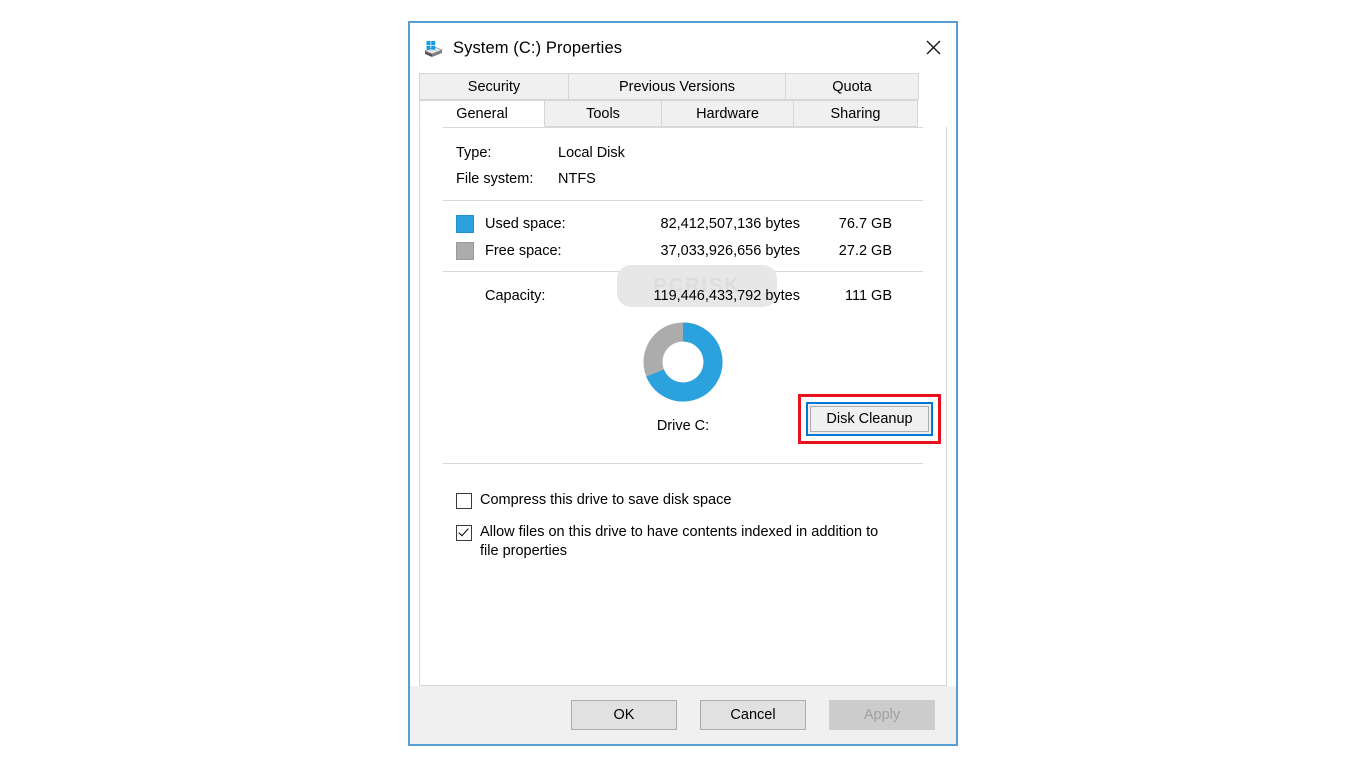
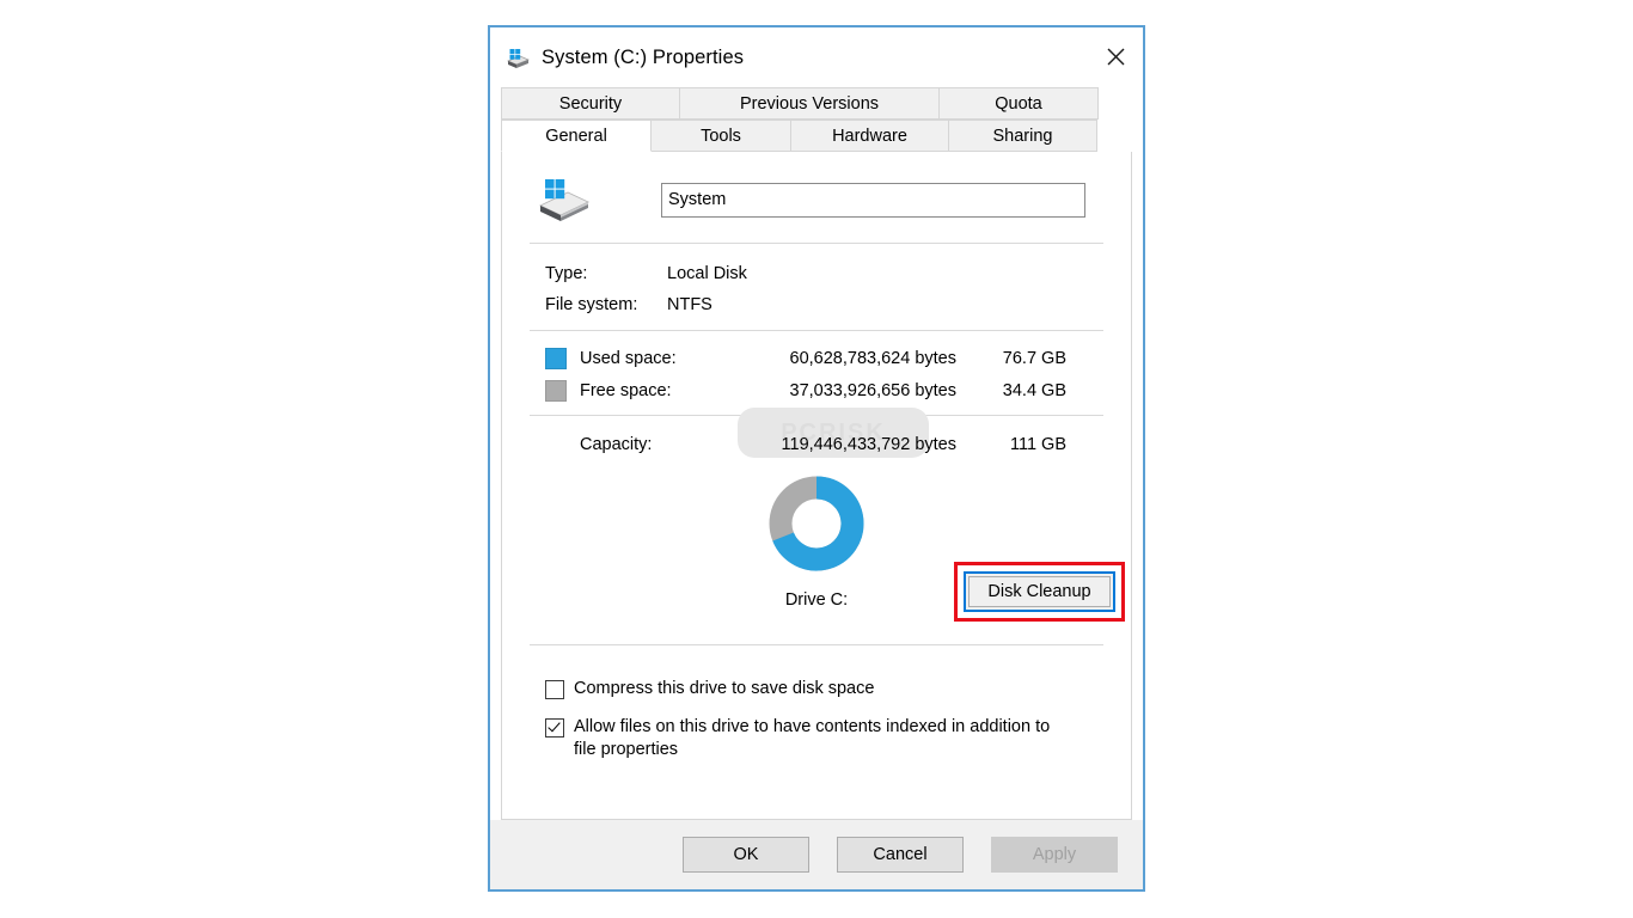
  System (C:) Properties
  Security
  Previous Versions
  Quota
  General
  Tools
  Hardware
  Sharing
+ System
  Type:
  Local Disk
  File system:
  NTFS
  Used space:
- 82,412,507,136 bytes
+ 60,628,783,624 bytes
  76.7 GB
  Free space:
  37,033,926,656 bytes
- 27.2 GB
+ 34.4 GB
  PCRISK
  Capacity:
  119,446,433,792 bytes
  111 GB
  Drive C:
  Disk Cleanup
  Compress this drive to save disk space
  Allow files on this drive to have contents indexed in addition to file properties
  OK
  Cancel
  Apply
